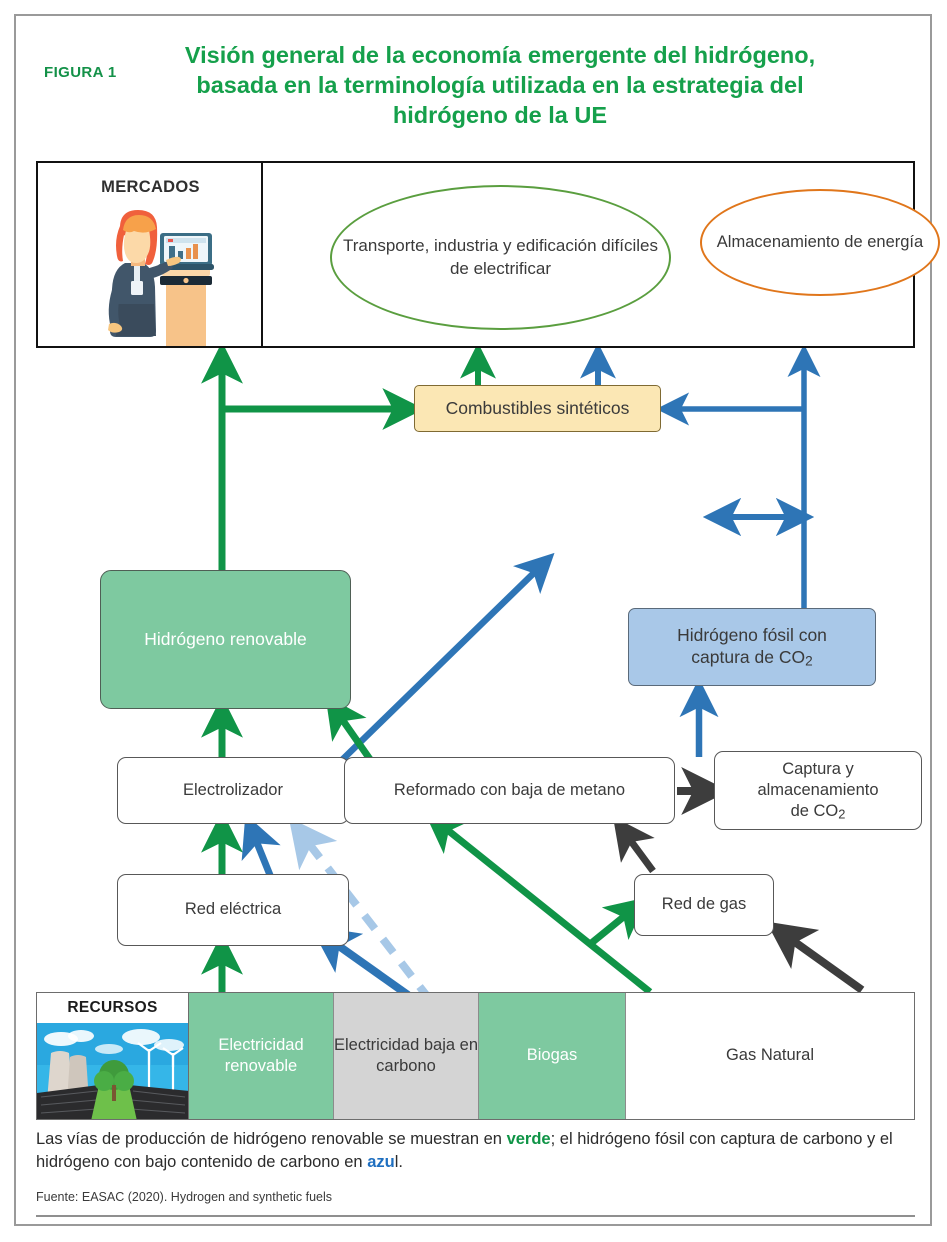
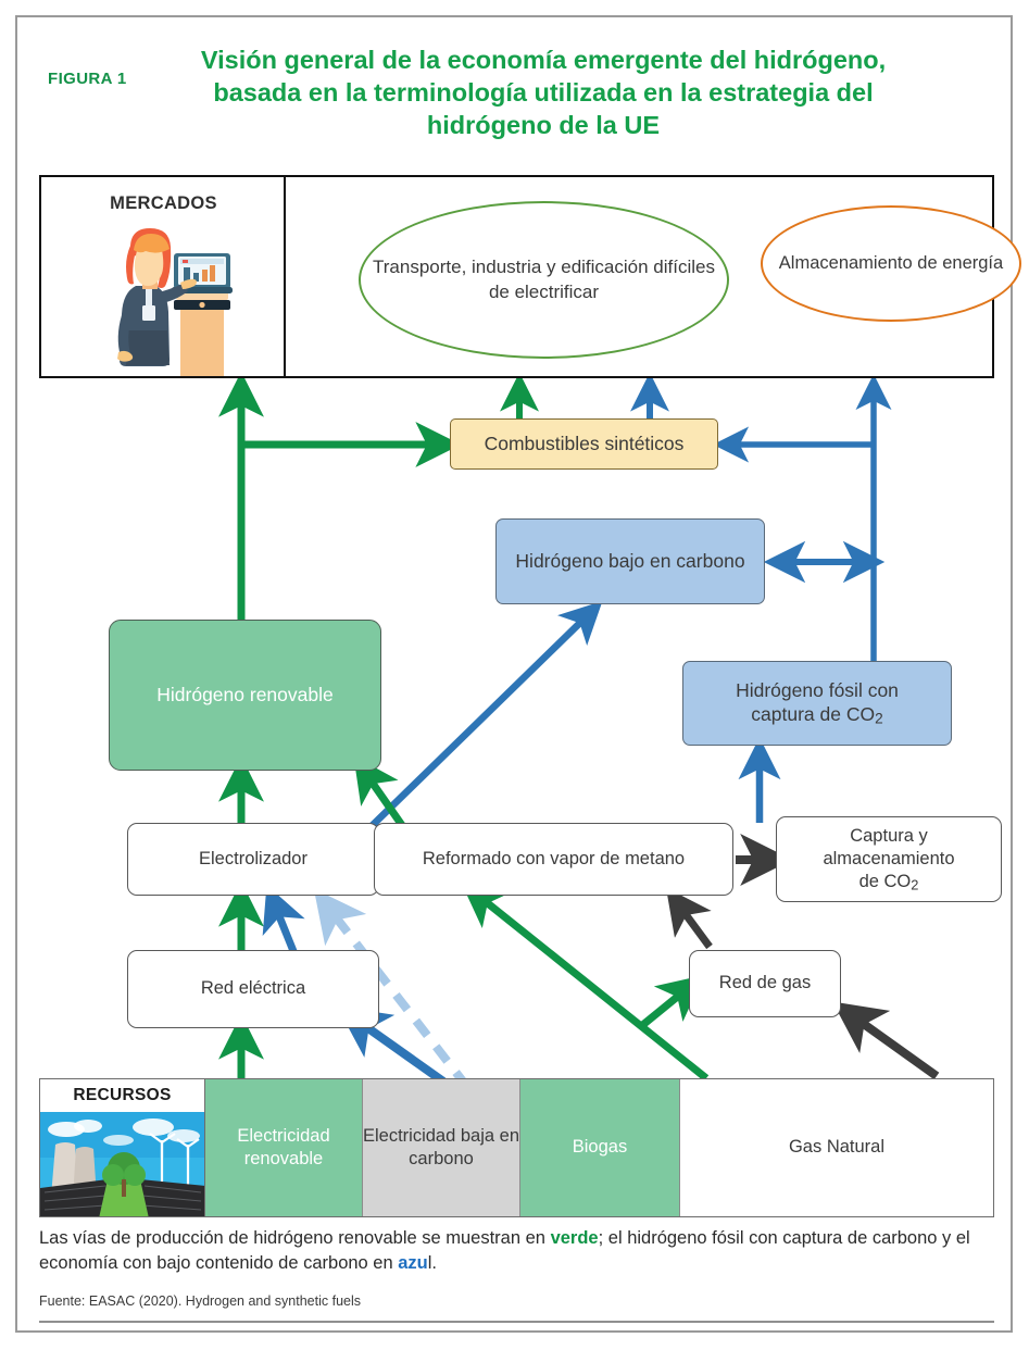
  FIGURA 1
  Visión general de la economía emergente del hidrógeno, basada en la terminología utilizada en la estrategia del hidrógeno de la UE
  MERCADOS
  Transporte, industria y edificación difíciles de electrificar
  Almacenamiento de energía
  Combustibles sintéticos
+ Hidrógeno bajo en carbono
  Hidrógeno fósil con
  captura de CO2
  Hidrógeno renovable
  Electrolizador
- Reformado con baja de metano
+ Reformado con vapor de metano
  Captura y
  almacenamiento
  de CO2
  Red eléctrica
  Red de gas
  RECURSOS
  Electricidad renovable
  Electricidad baja en carbono
  Biogas
  Gas Natural
- Las vías de producción de hidrógeno renovable se muestran en verde; el hidrógeno fósil con captura de carbono y el hidrógeno con bajo contenido de carbono en azul.
+ Las vías de producción de hidrógeno renovable se muestran en verde; el hidrógeno fósil con captura de carbono y el economía con bajo contenido de carbono en azul.
  Fuente: EASAC (2020). Hydrogen and synthetic fuels
